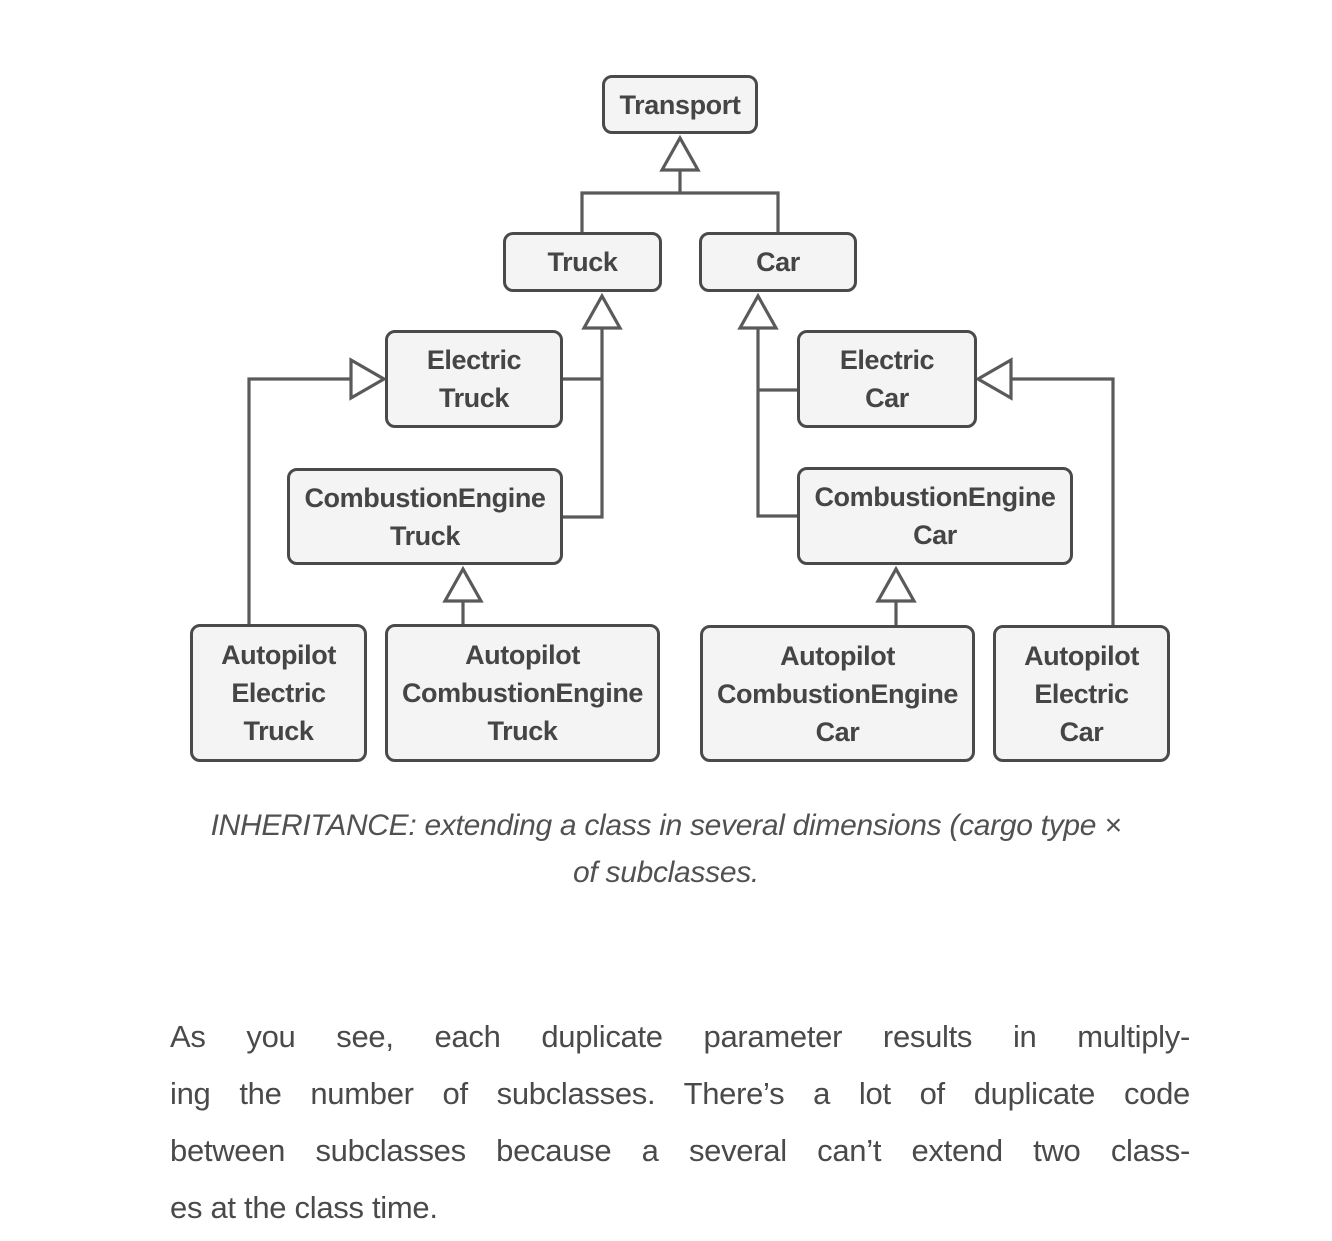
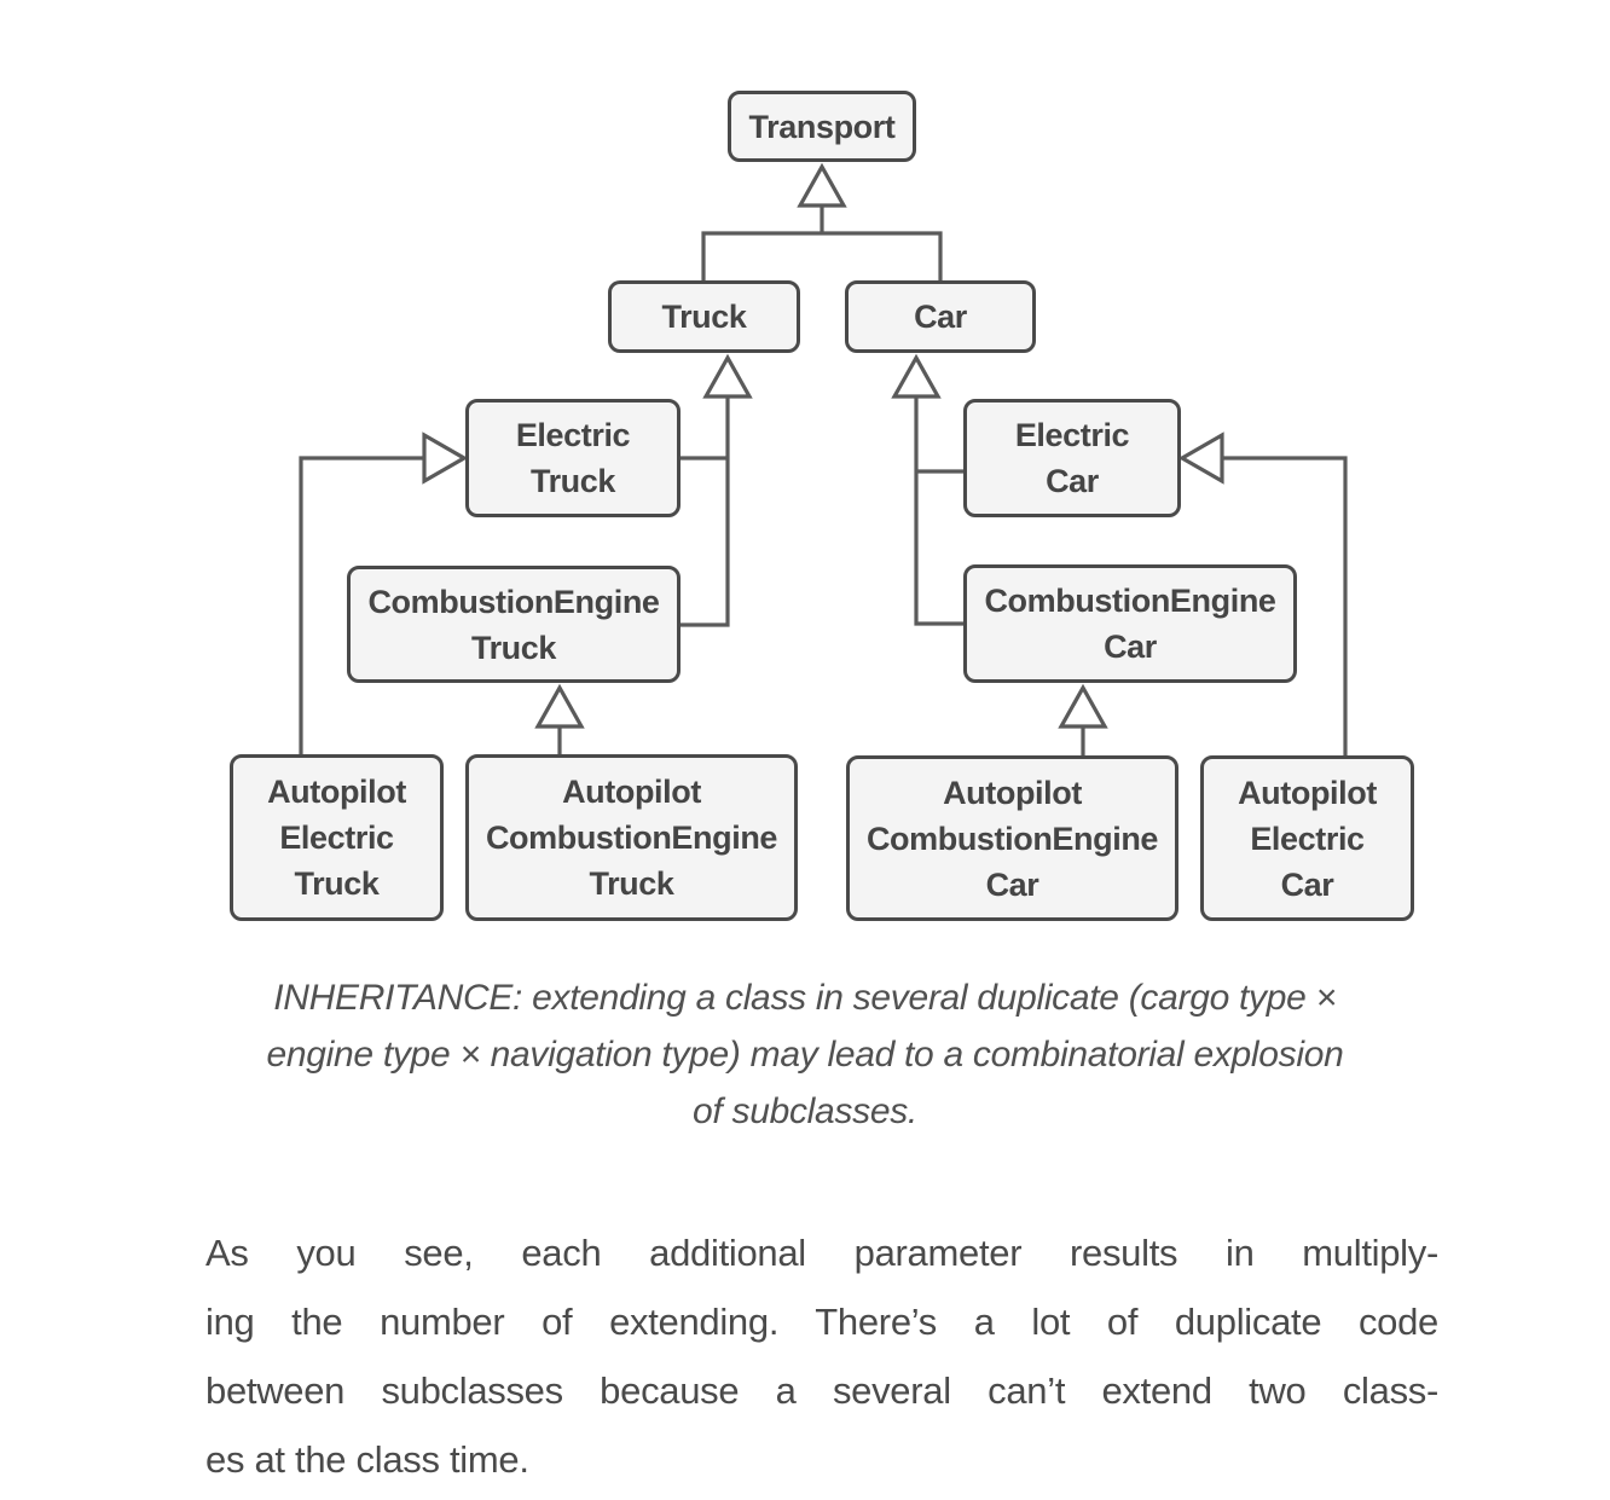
  Transport
  Truck
  Car
  Electric
  Truck
  Electric
  Car
  CombustionEngine
  Truck
  CombustionEngine
  Car
  Autopilot
  Electric
  Truck
  Autopilot
  CombustionEngine
  Truck
  Autopilot
  CombustionEngine
  Car
  Autopilot
  Electric
  Car
- INHERITANCE: extending a class in several dimensions (cargo type ×
+ INHERITANCE: extending a class in several duplicate (cargo type ×
+ engine type × navigation type) may lead to a combinatorial explosion
  of subclasses.
- As you see, each duplicate parameter results in multiply-
+ As you see, each additional parameter results in multiply-
- ing the number of subclasses. There’s a lot of duplicate code
+ ing the number of extending. There’s a lot of duplicate code
  between subclasses because a several can’t extend two class-
  es at the class time.
